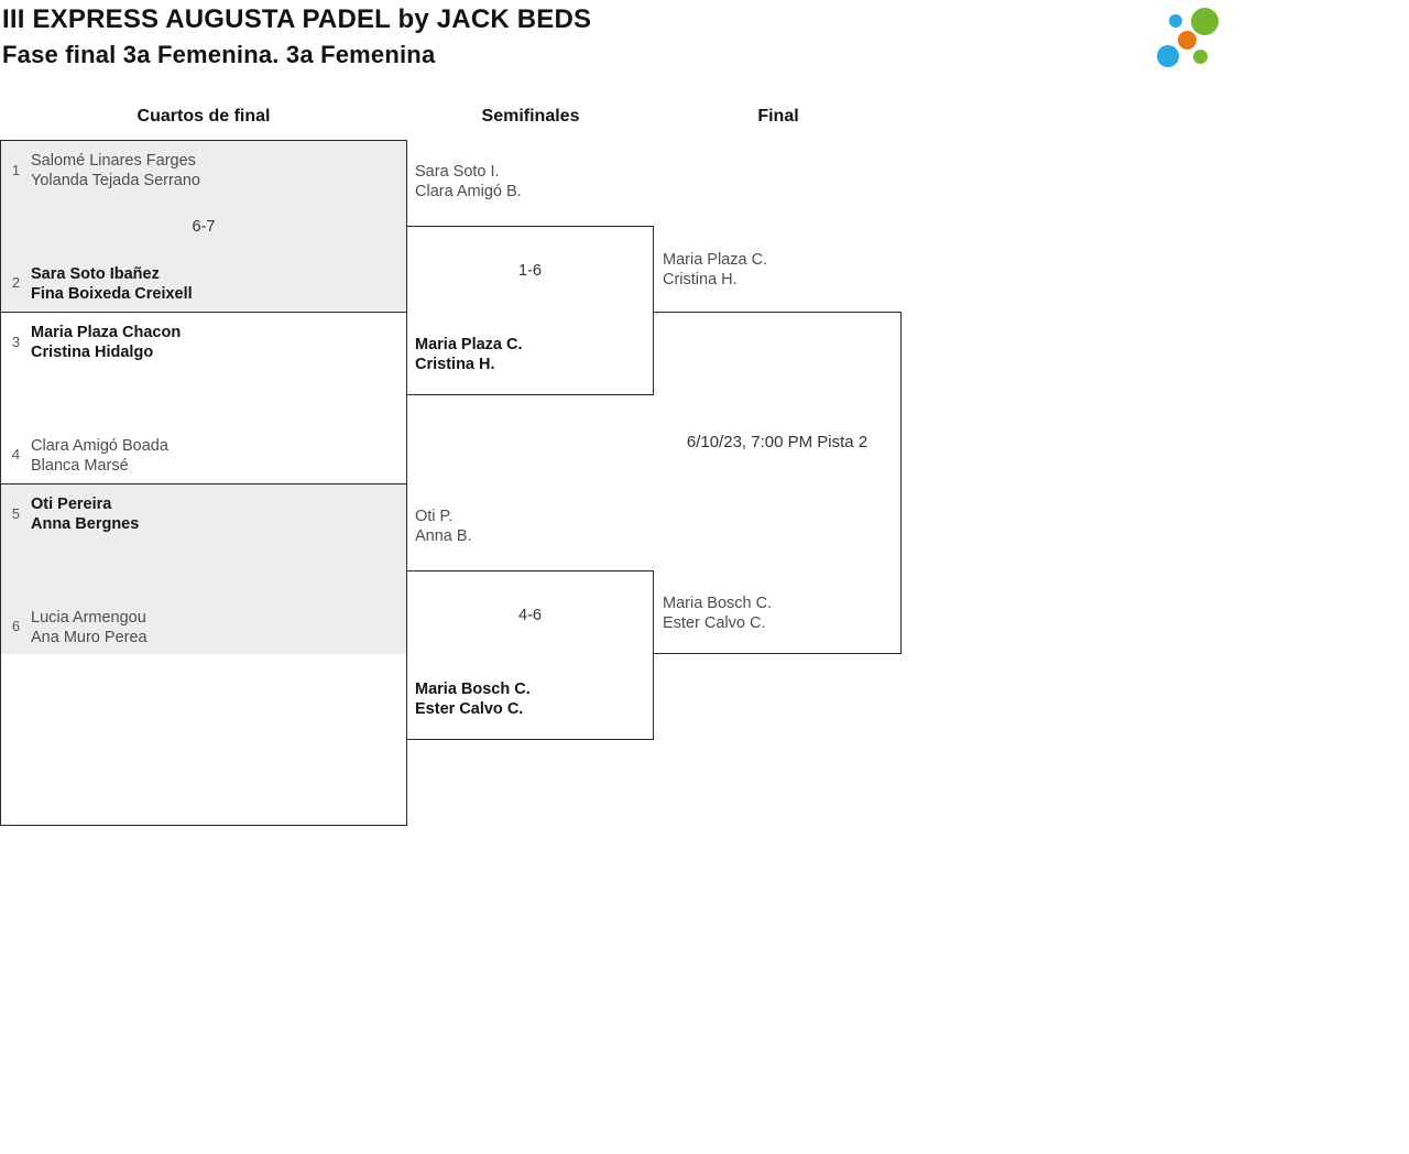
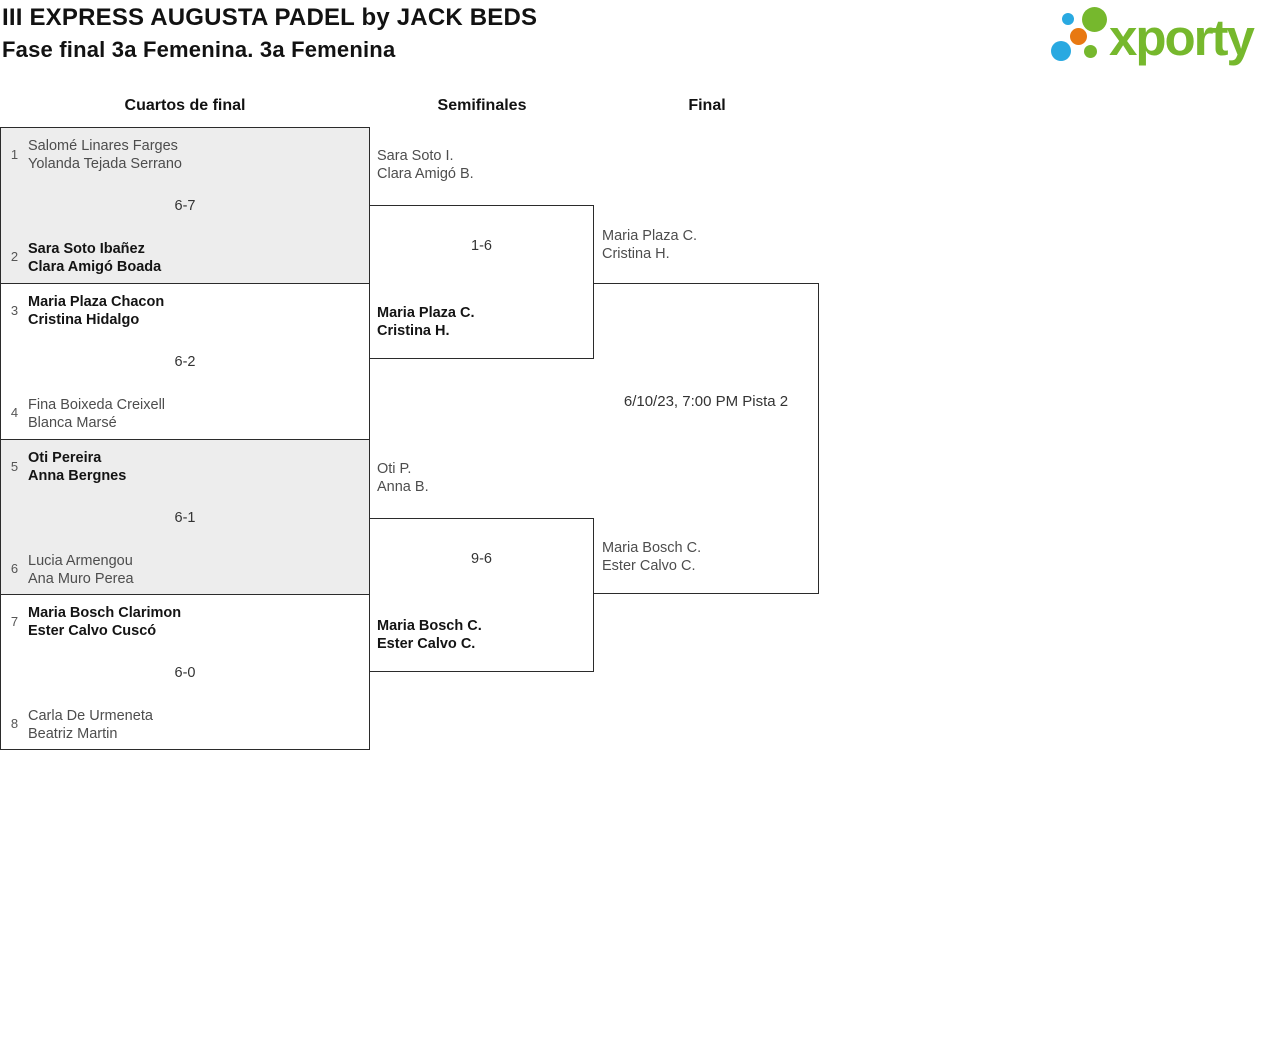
  III EXPRESS AUGUSTA PADEL by JACK BEDS
  Fase final 3a Femenina. 3a Femenina
+ xporty
  Cuartos de final
  Semifinales
  Final
  1
  Salomé Linares Farges
  Yolanda Tejada Serrano
  6-7
  Sara Soto Ibañez
- Fina Boixeda Creixell
+ Clara Amigó Boada
  2
  3
  Maria Plaza Chacon
  Cristina Hidalgo
+ 6-2
- Clara Amigó Boada
+ Fina Boixeda Creixell
  Blanca Marsé
  4
  5
  Oti Pereira
  Anna Bergnes
+ 6-1
  Lucia Armengou
  Ana Muro Perea
  6
+ 7
+ Maria Bosch Clarimon
+ Ester Calvo Cuscó
+ 6-0
+ Carla De Urmeneta
+ Beatriz Martin
+ 8
  Sara Soto I.
  Clara Amigó B.
  1-6
  Maria Plaza C.
  Cristina H.
  Oti P.
  Anna B.
- 4-6
+ 9-6
  Maria Bosch C.
  Ester Calvo C.
  Maria Plaza C.
  Cristina H.
  6/10/23, 7:00 PM Pista 2
  Maria Bosch C.
  Ester Calvo C.
